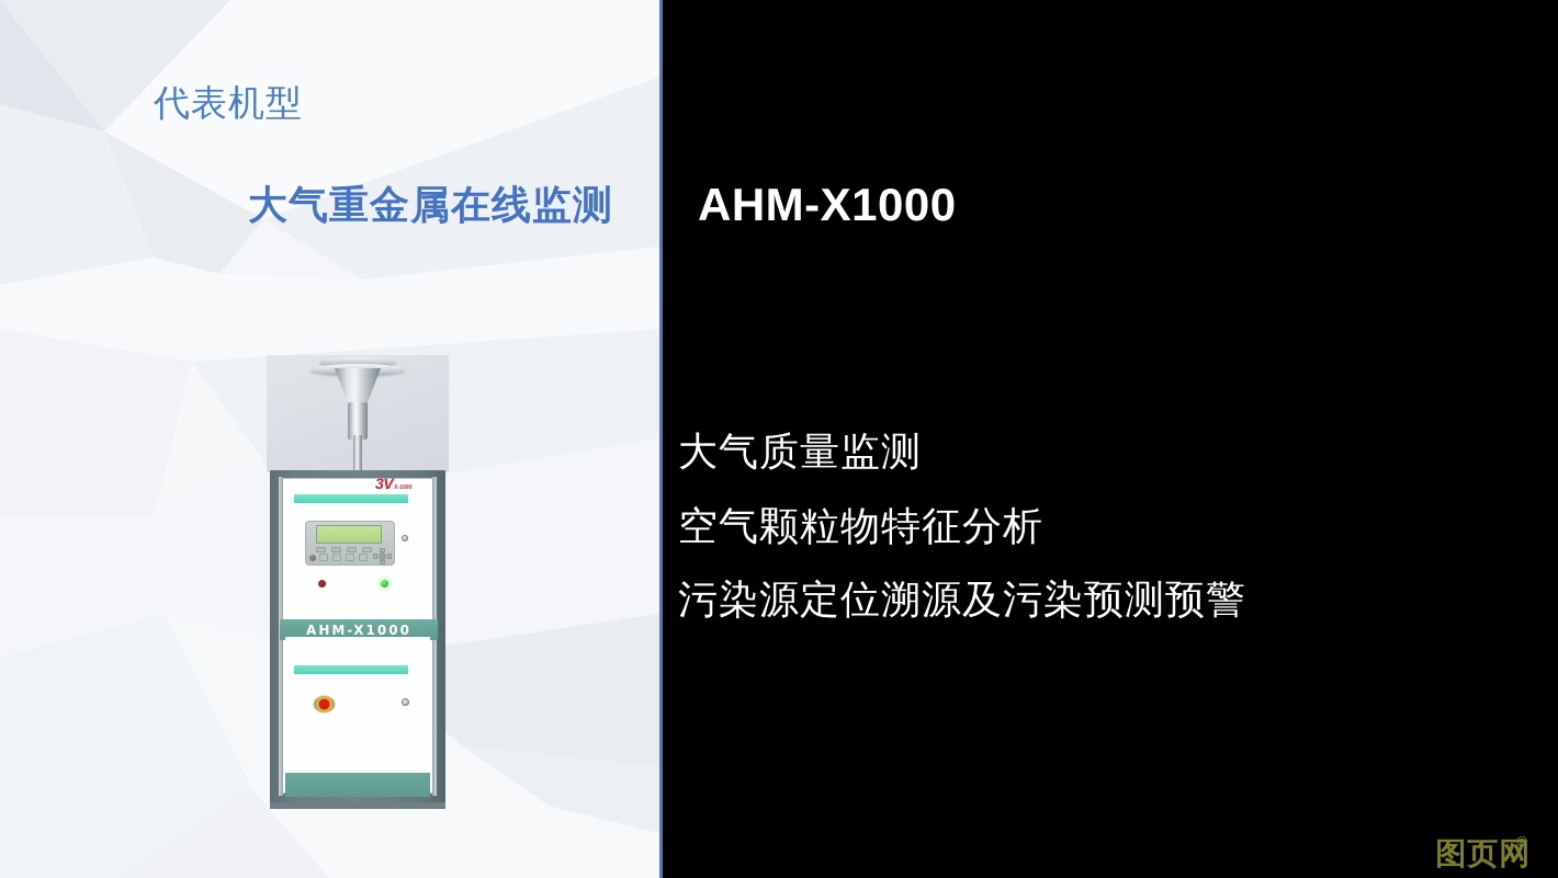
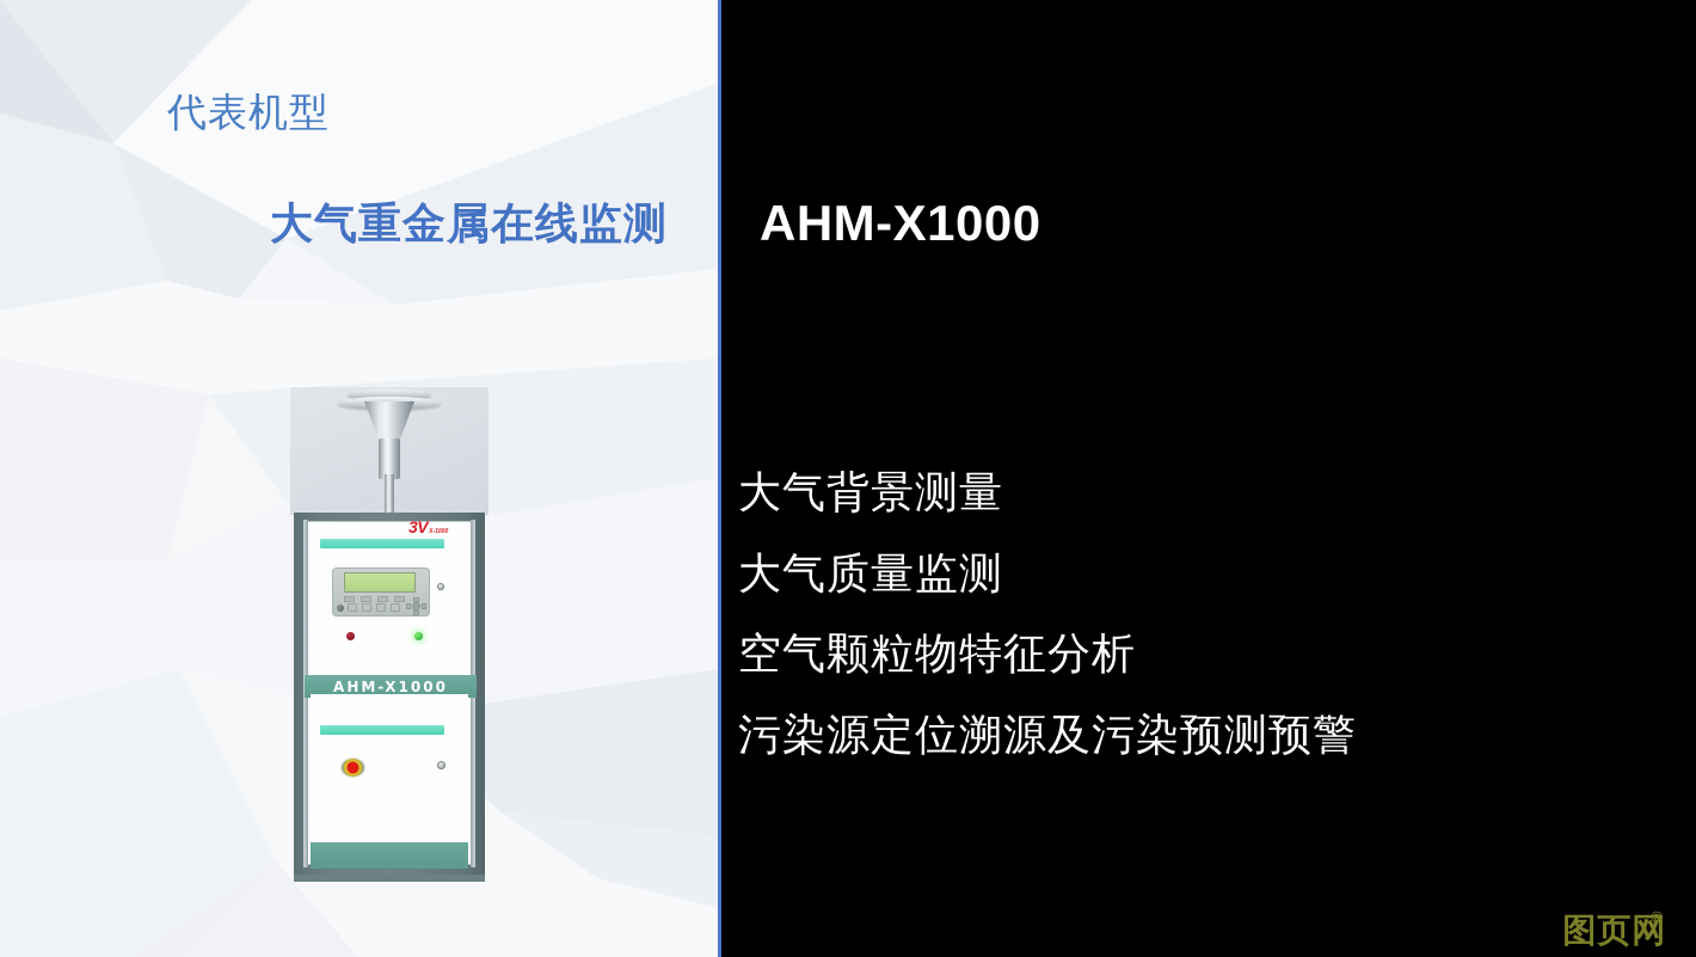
  代表机型
  大气重金属在线监测
  AHM-X1000
  AHM-X1000
+ 大气背景测量
  大气质量监测
  空气颗粒物特征分析
  污染源定位溯源及污染预测预警
  图页网
  ®
